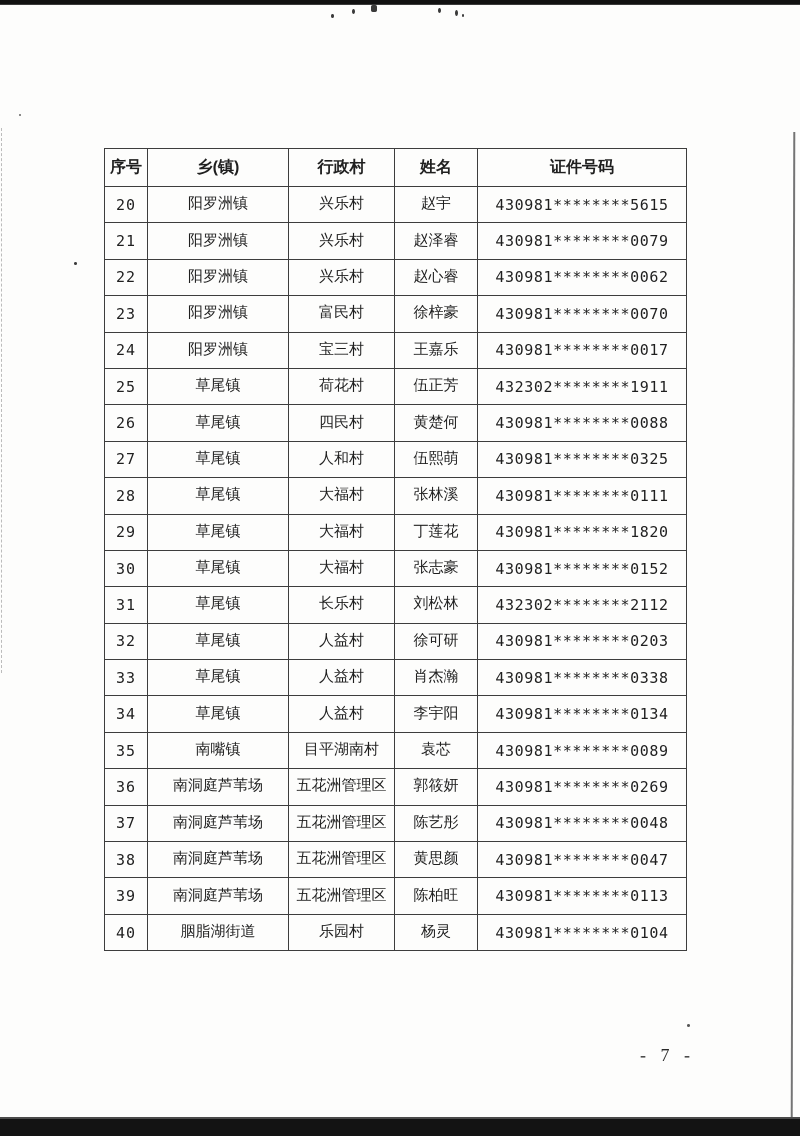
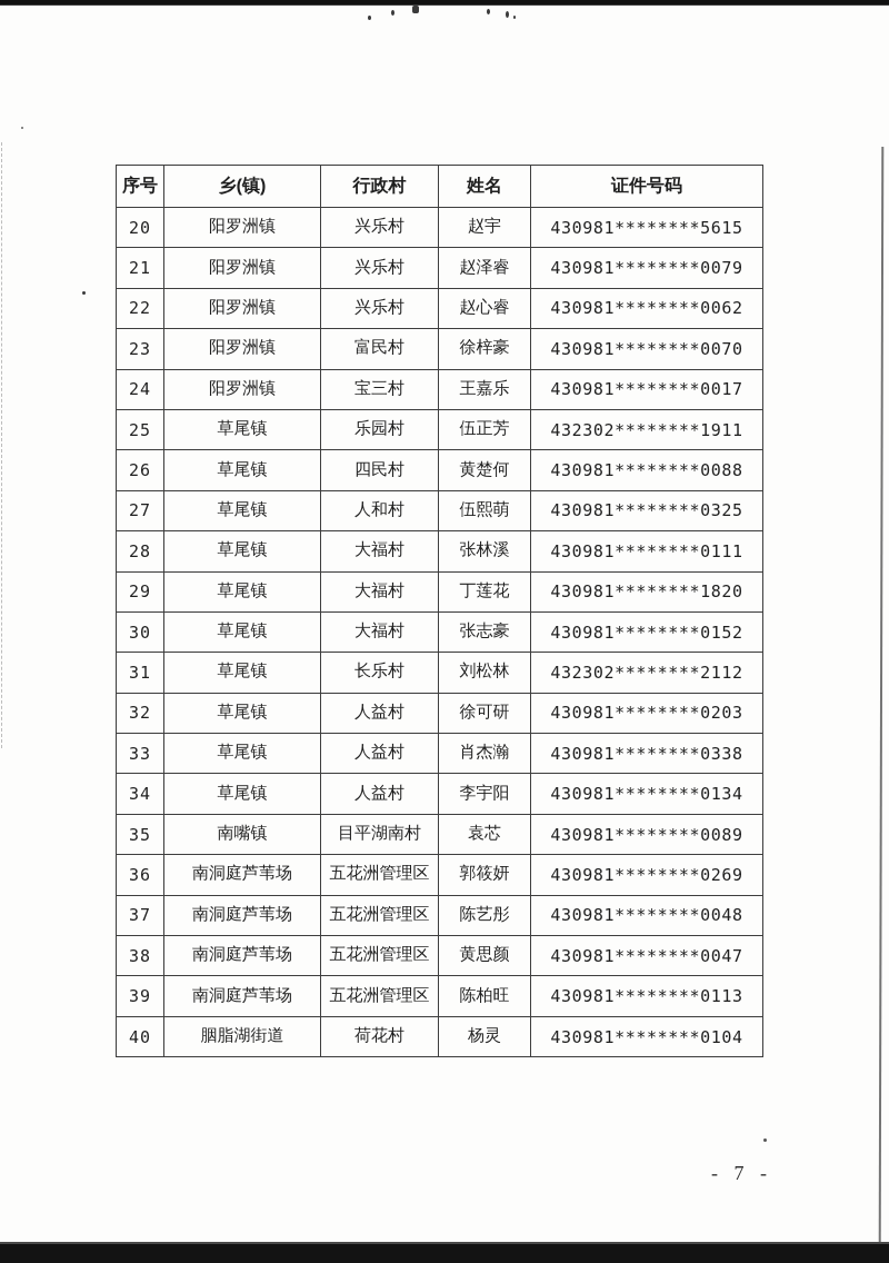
  序号	乡(镇)	行政村	姓名	证件号码
  20	阳罗洲镇	兴乐村	赵宇	430981********5615
  21	阳罗洲镇	兴乐村	赵泽睿	430981********0079
  22	阳罗洲镇	兴乐村	赵心睿	430981********0062
  23	阳罗洲镇	富民村	徐梓豪	430981********0070
  24	阳罗洲镇	宝三村	王嘉乐	430981********0017
- 25	草尾镇	荷花村	伍正芳	432302********1911
+ 25	草尾镇	乐园村	伍正芳	432302********1911
  26	草尾镇	四民村	黄楚何	430981********0088
  27	草尾镇	人和村	伍熙萌	430981********0325
  28	草尾镇	大福村	张林溪	430981********0111
  29	草尾镇	大福村	丁莲花	430981********1820
  30	草尾镇	大福村	张志豪	430981********0152
  31	草尾镇	长乐村	刘松林	432302********2112
  32	草尾镇	人益村	徐可研	430981********0203
  33	草尾镇	人益村	肖杰瀚	430981********0338
  34	草尾镇	人益村	李宇阳	430981********0134
  35	南嘴镇	目平湖南村	袁芯	430981********0089
  36	南洞庭芦苇场	五花洲管理区	郭筱妍	430981********0269
  37	南洞庭芦苇场	五花洲管理区	陈艺彤	430981********0048
  38	南洞庭芦苇场	五花洲管理区	黄思颜	430981********0047
  39	南洞庭芦苇场	五花洲管理区	陈柏旺	430981********0113
- 40	胭脂湖街道	乐园村	杨灵	430981********0104
+ 40	胭脂湖街道	荷花村	杨灵	430981********0104
  - 7 -
